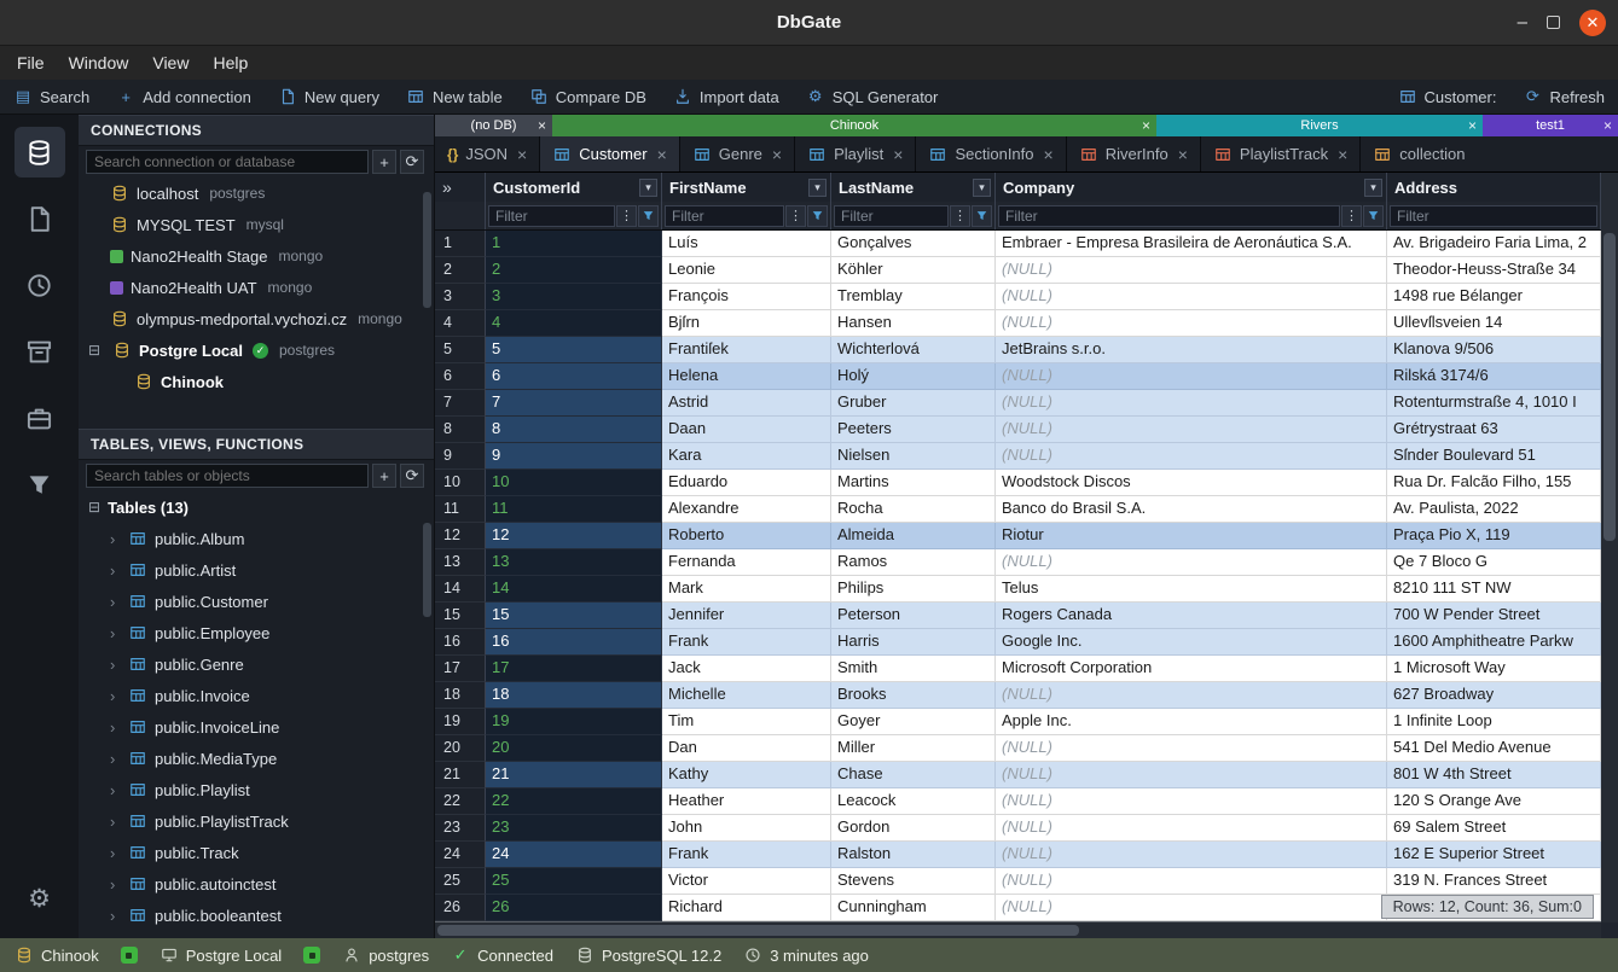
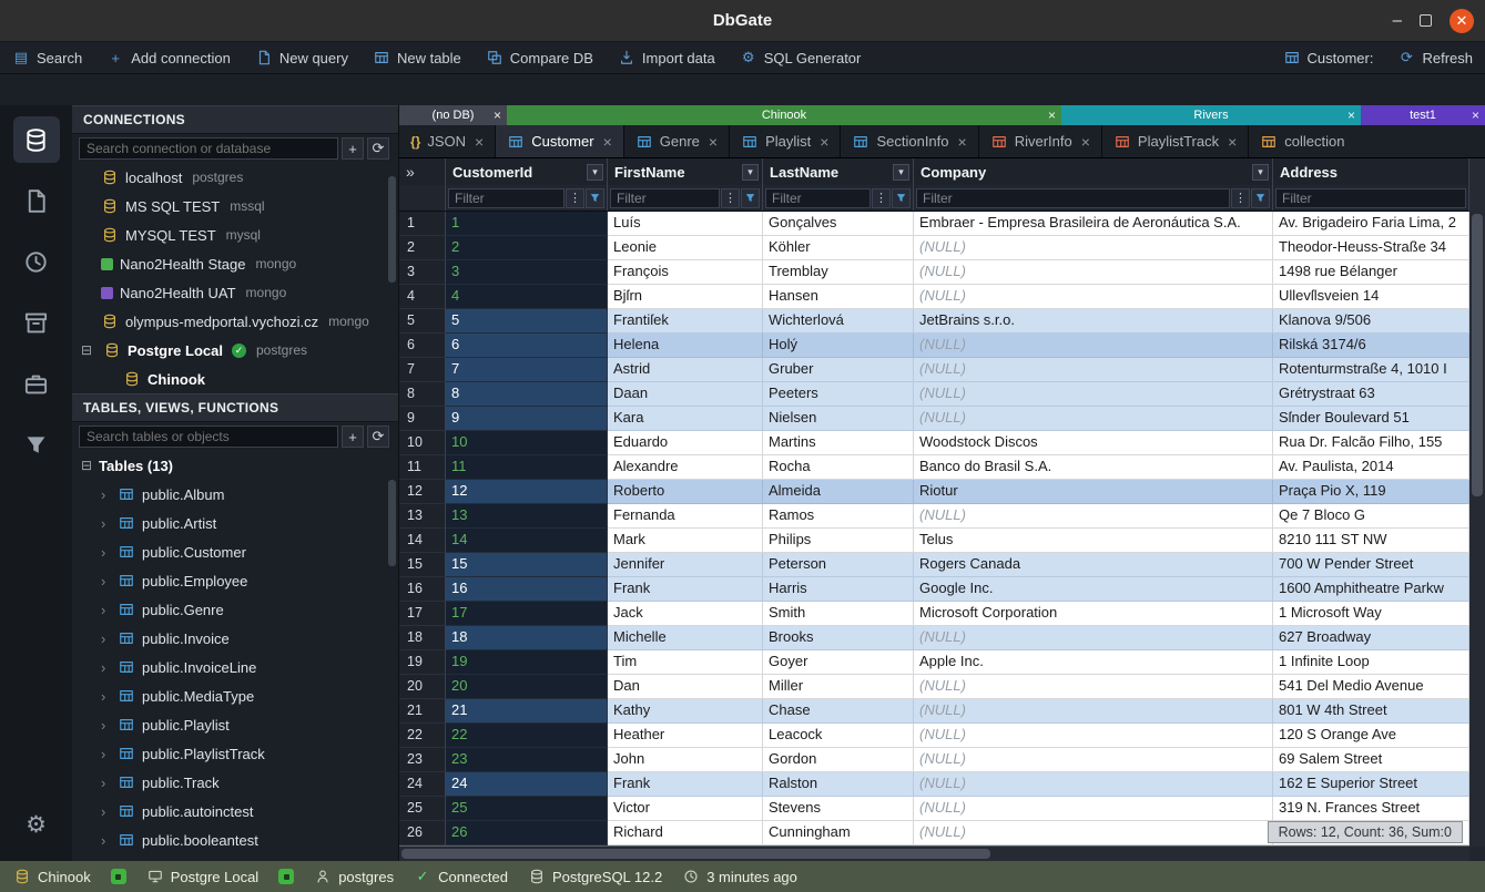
  DbGate
  –
  ✕
- File
- Window
- View
- Help
  ▤
  Search
  +
  Add connection
  New query
  New table
  Compare DB
  Import data
  ⚙
  SQL Generator
  Customer:
  ⟳
  Refresh
  ⚙
  CONNECTIONS
  Search connection or database
  +
  ⟳
  localhost
  postgres
+ MS SQL TEST
+ mssql
  MYSQL TEST
  mysql
  Nano2Health Stage
  mongo
  Nano2Health UAT
  mongo
  olympus-medportal.vychozi.cz
  mongo
  ⊟
  Postgre Local
  ✓
  postgres
  Chinook
  TABLES, VIEWS, FUNCTIONS
  Search tables or objects
  +
  ⟳
  ⊟
  Tables (13)
  ›
  public.Album
  ›
  public.Artist
  ›
  public.Customer
  ›
  public.Employee
  ›
  public.Genre
  ›
  public.Invoice
  ›
  public.InvoiceLine
  ›
  public.MediaType
  ›
  public.Playlist
  ›
  public.PlaylistTrack
  ›
  public.Track
  ›
  public.autoinctest
  ›
  public.booleantest
  (no DB)
  ×
  Chinook
  ×
  Rivers
  ×
  test1
  ×
  {}
  JSON
  ×
  Customer
  ×
  Genre
  ×
  Playlist
  ×
  SectionInfo
  ×
  RiverInfo
  ×
  PlaylistTrack
  ×
  collection
  »
  CustomerId
  ▾
  FirstName
  ▾
  LastName
  ▾
  Company
  ▾
  Address
  Filter
  ⋮
  Filter
  ⋮
  Filter
  ⋮
  Filter
  ⋮
  Filter
  1
  1
  Luís
  Gonçalves
  Embraer - Empresa Brasileira de Aeronáutica S.A.
  Av. Brigadeiro Faria Lima, 2
  2
  2
  Leonie
  Köhler
  (NULL)
  Theodor-Heuss-Straße 34
  3
  3
  François
  Tremblay
  (NULL)
  1498 rue Bélanger
  4
  4
  Bjſrn
  Hansen
  (NULL)
  Ullevſlsveien 14
  5
  5
  Frantiſek
  Wichterlová
  JetBrains s.r.o.
  Klanova 9/506
  6
  6
  Helena
  Holý
  (NULL)
  Rilská 3174/6
  7
  7
  Astrid
  Gruber
  (NULL)
  Rotenturmstraße 4, 1010 I
  8
  8
  Daan
  Peeters
  (NULL)
  Grétrystraat 63
  9
  9
  Kara
  Nielsen
  (NULL)
  Sſnder Boulevard 51
  10
  10
  Eduardo
  Martins
  Woodstock Discos
  Rua Dr. Falcão Filho, 155
  11
  11
  Alexandre
  Rocha
  Banco do Brasil S.A.
- Av. Paulista, 2022
+ Av. Paulista, 2014
  12
  12
  Roberto
  Almeida
  Riotur
  Praça Pio X, 119
  13
  13
  Fernanda
  Ramos
  (NULL)
  Qe 7 Bloco G
  14
  14
  Mark
  Philips
  Telus
  8210 111 ST NW
  15
  15
  Jennifer
  Peterson
  Rogers Canada
  700 W Pender Street
  16
  16
  Frank
  Harris
  Google Inc.
  1600 Amphitheatre Parkw
  17
  17
  Jack
  Smith
  Microsoft Corporation
  1 Microsoft Way
  18
  18
  Michelle
  Brooks
  (NULL)
  627 Broadway
  19
  19
  Tim
  Goyer
  Apple Inc.
  1 Infinite Loop
  20
  20
  Dan
  Miller
  (NULL)
  541 Del Medio Avenue
  21
  21
  Kathy
  Chase
  (NULL)
  801 W 4th Street
  22
  22
  Heather
  Leacock
  (NULL)
  120 S Orange Ave
  23
  23
  John
  Gordon
  (NULL)
  69 Salem Street
  24
  24
  Frank
  Ralston
  (NULL)
  162 E Superior Street
  25
  25
  Victor
  Stevens
  (NULL)
  319 N. Frances Street
  26
  26
  Richard
  Cunningham
  (NULL)
  Rows: 12, Count: 36, Sum:0
  Chinook
  Postgre Local
  postgres
  ✓
  Connected
  PostgreSQL 12.2
  3 minutes ago
